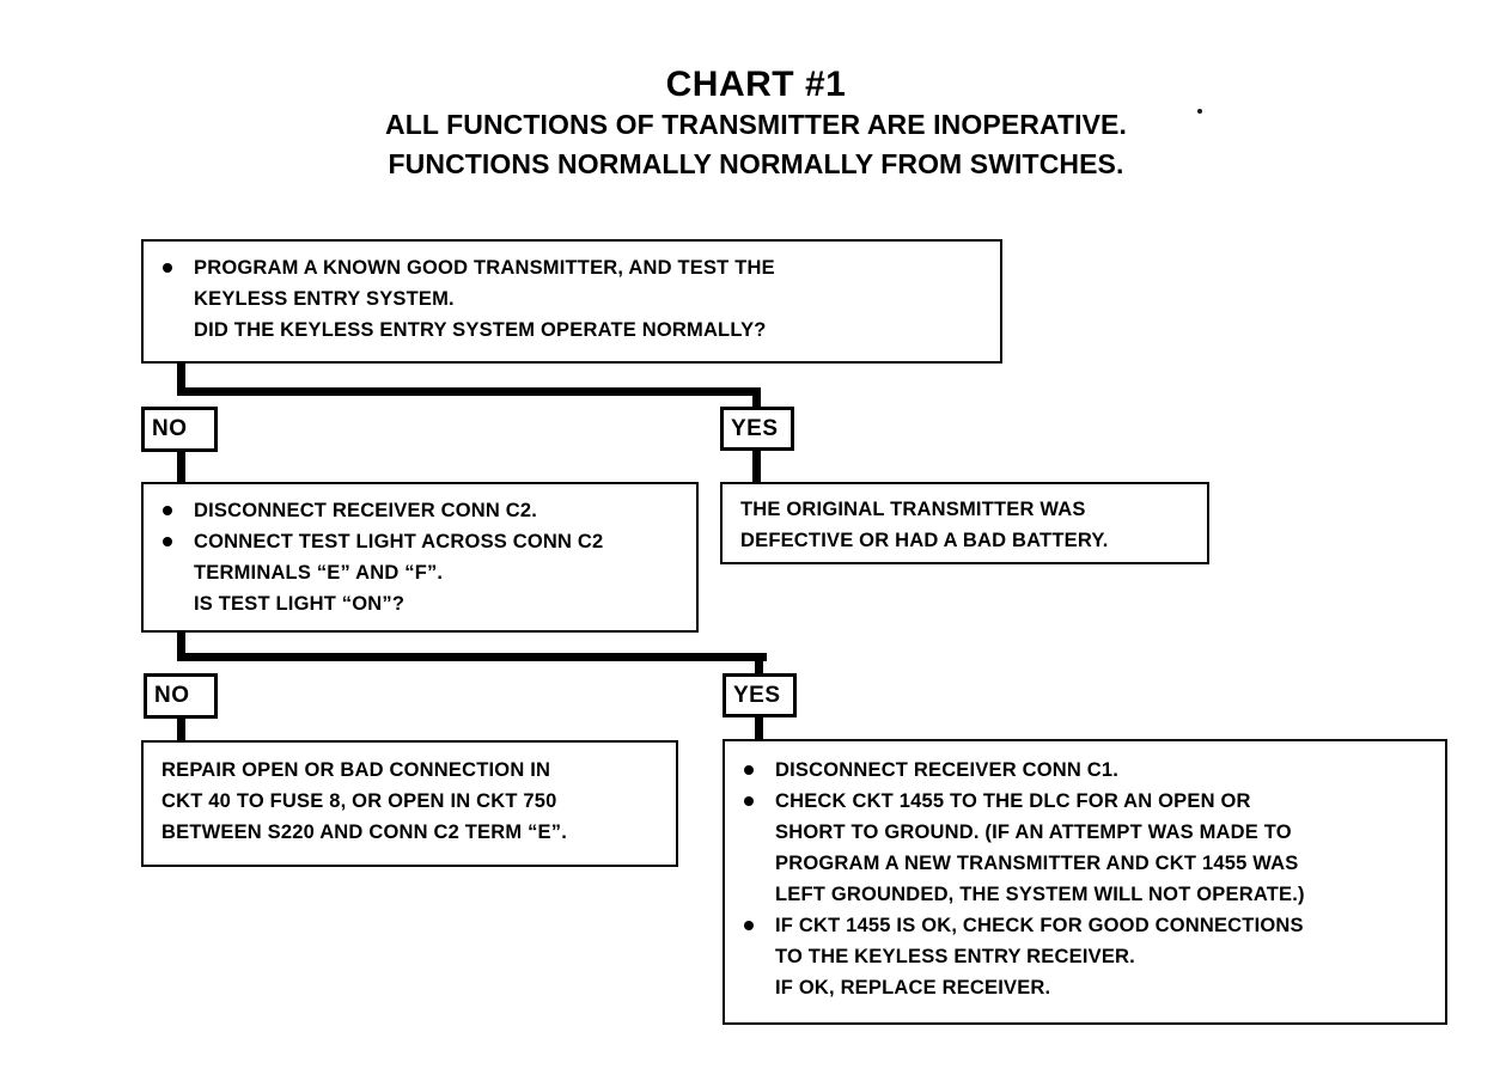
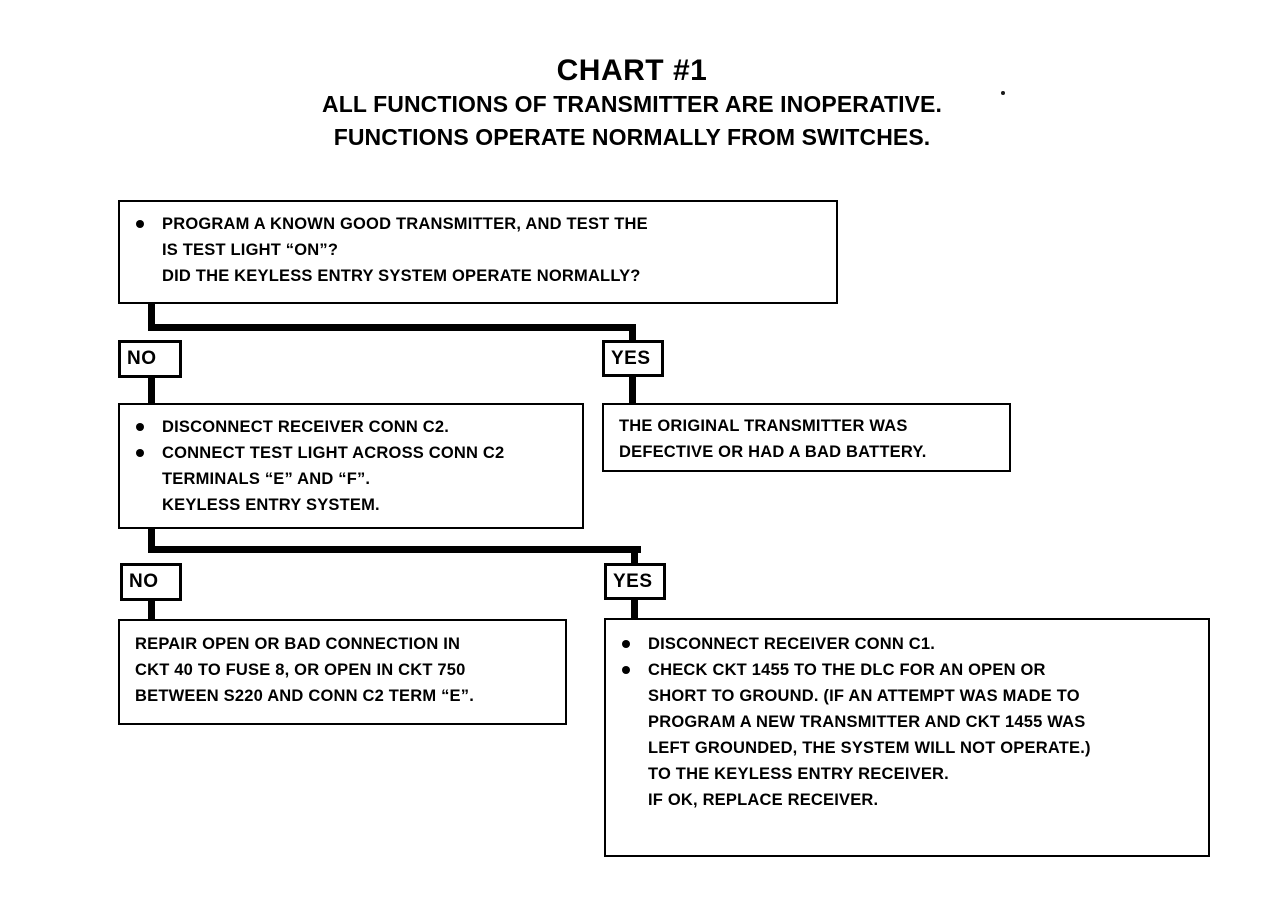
  CHART #1
  ALL FUNCTIONS OF TRANSMITTER ARE INOPERATIVE.
- FUNCTIONS NORMALLY NORMALLY FROM SWITCHES.
+ FUNCTIONS OPERATE NORMALLY FROM SWITCHES.
  PROGRAM A KNOWN GOOD TRANSMITTER, AND TEST THE
- KEYLESS ENTRY SYSTEM.
+ IS TEST LIGHT “ON”?
  DID THE KEYLESS ENTRY SYSTEM OPERATE NORMALLY?
  NO
  YES
  THE ORIGINAL TRANSMITTER WAS
  DEFECTIVE OR HAD A BAD BATTERY.
  DISCONNECT RECEIVER CONN C2.
  CONNECT TEST LIGHT ACROSS CONN C2
  TERMINALS “E” AND “F”.
- IS TEST LIGHT “ON”?
+ KEYLESS ENTRY SYSTEM.
  NO
  YES
  REPAIR OPEN OR BAD CONNECTION IN
  CKT 40 TO FUSE 8, OR OPEN IN CKT 750
  BETWEEN S220 AND CONN C2 TERM “E”.
  DISCONNECT RECEIVER CONN C1.
  CHECK CKT 1455 TO THE DLC FOR AN OPEN OR
  SHORT TO GROUND. (IF AN ATTEMPT WAS MADE TO
  PROGRAM A NEW TRANSMITTER AND CKT 1455 WAS
  LEFT GROUNDED, THE SYSTEM WILL NOT OPERATE.)
- IF CKT 1455 IS OK, CHECK FOR GOOD CONNECTIONS
  TO THE KEYLESS ENTRY RECEIVER.
  IF OK, REPLACE RECEIVER.
